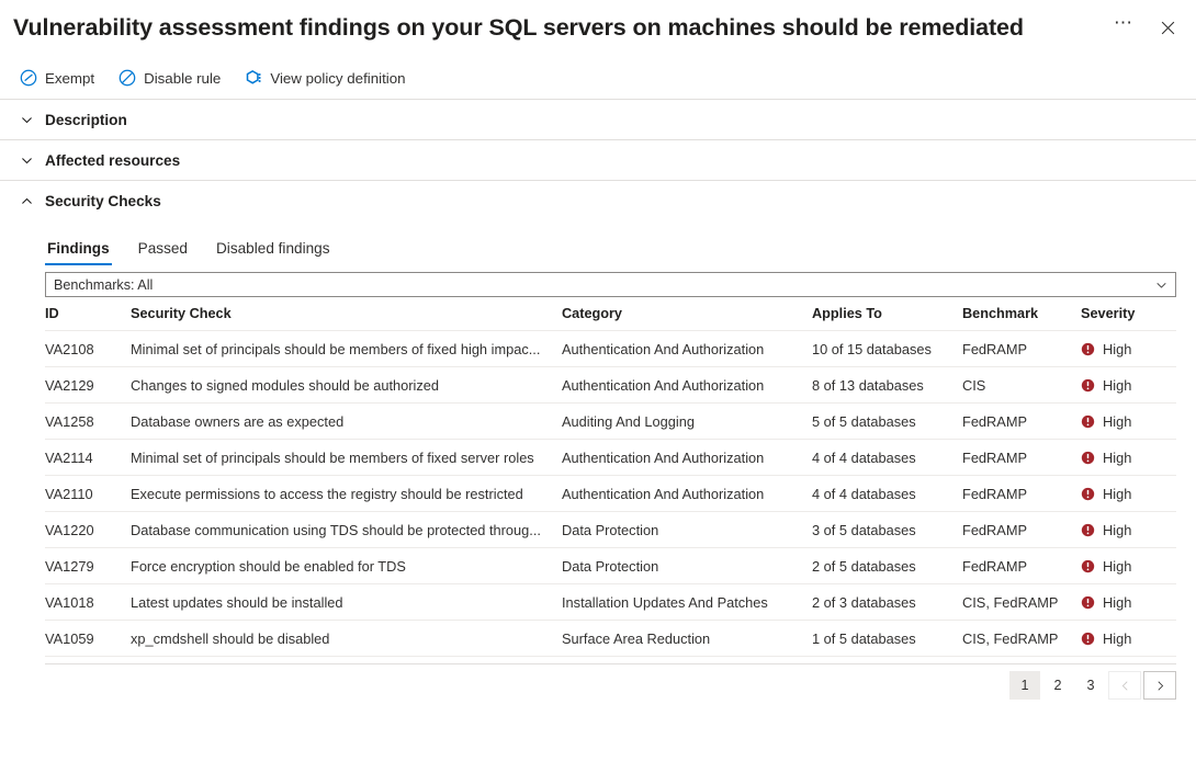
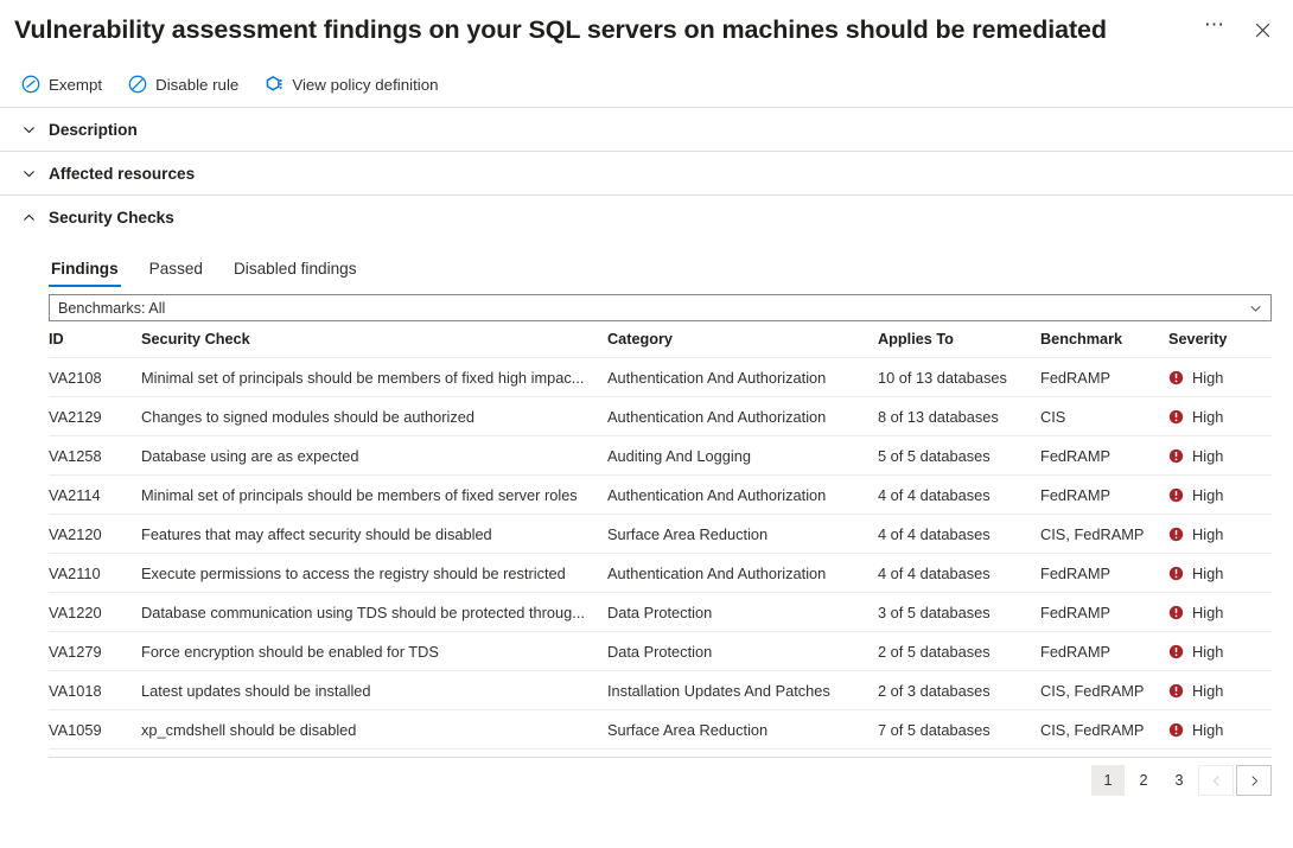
  Vulnerability assessment findings on your SQL servers on machines should be remediated
  ⋯
  Exempt
  Disable rule
  View policy definition
  Description
  Affected resources
  Security Checks
  Findings
  Passed
  Disabled findings
  Benchmarks: All
  ID	Security Check	Category	Applies To	Benchmark	Severity
- VA2108	Minimal set of principals should be members of fixed high impac...	Authentication And Authorization	10 of 15 databases	FedRAMP	High
+ VA2108	Minimal set of principals should be members of fixed high impac...	Authentication And Authorization	10 of 13 databases	FedRAMP	High
  VA2129	Changes to signed modules should be authorized	Authentication And Authorization	8 of 13 databases	CIS	High
- VA1258	Database owners are as expected	Auditing And Logging	5 of 5 databases	FedRAMP	High
+ VA1258	Database using are as expected	Auditing And Logging	5 of 5 databases	FedRAMP	High
  VA2114	Minimal set of principals should be members of fixed server roles	Authentication And Authorization	4 of 4 databases	FedRAMP	High
+ VA2120	Features that may affect security should be disabled	Surface Area Reduction	4 of 4 databases	CIS, FedRAMP	High
  VA2110	Execute permissions to access the registry should be restricted	Authentication And Authorization	4 of 4 databases	FedRAMP	High
  VA1220	Database communication using TDS should be protected throug...	Data Protection	3 of 5 databases	FedRAMP	High
  VA1279	Force encryption should be enabled for TDS	Data Protection	2 of 5 databases	FedRAMP	High
  VA1018	Latest updates should be installed	Installation Updates And Patches	2 of 3 databases	CIS, FedRAMP	High
- VA1059	xp_cmdshell should be disabled	Surface Area Reduction	1 of 5 databases	CIS, FedRAMP	High
+ VA1059	xp_cmdshell should be disabled	Surface Area Reduction	7 of 5 databases	CIS, FedRAMP	High
  1
  2
  3
